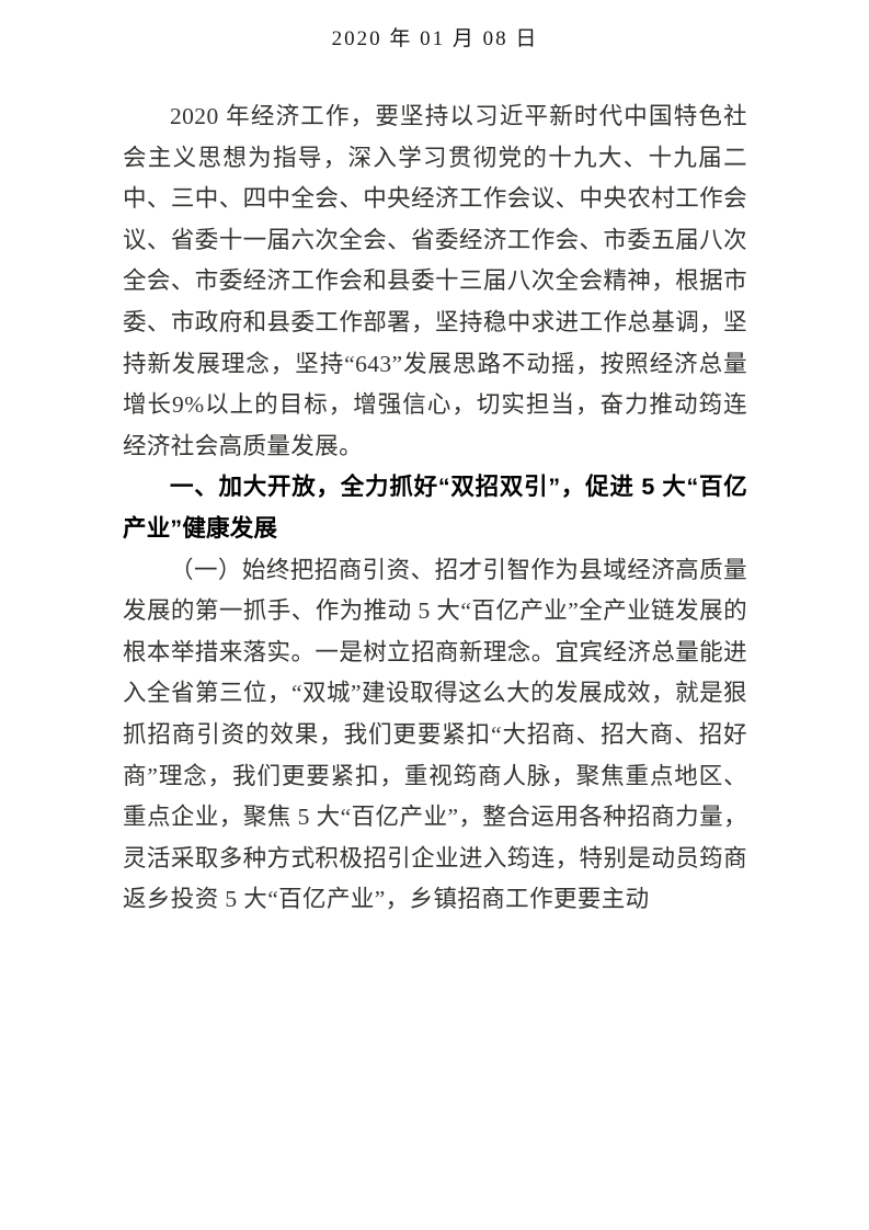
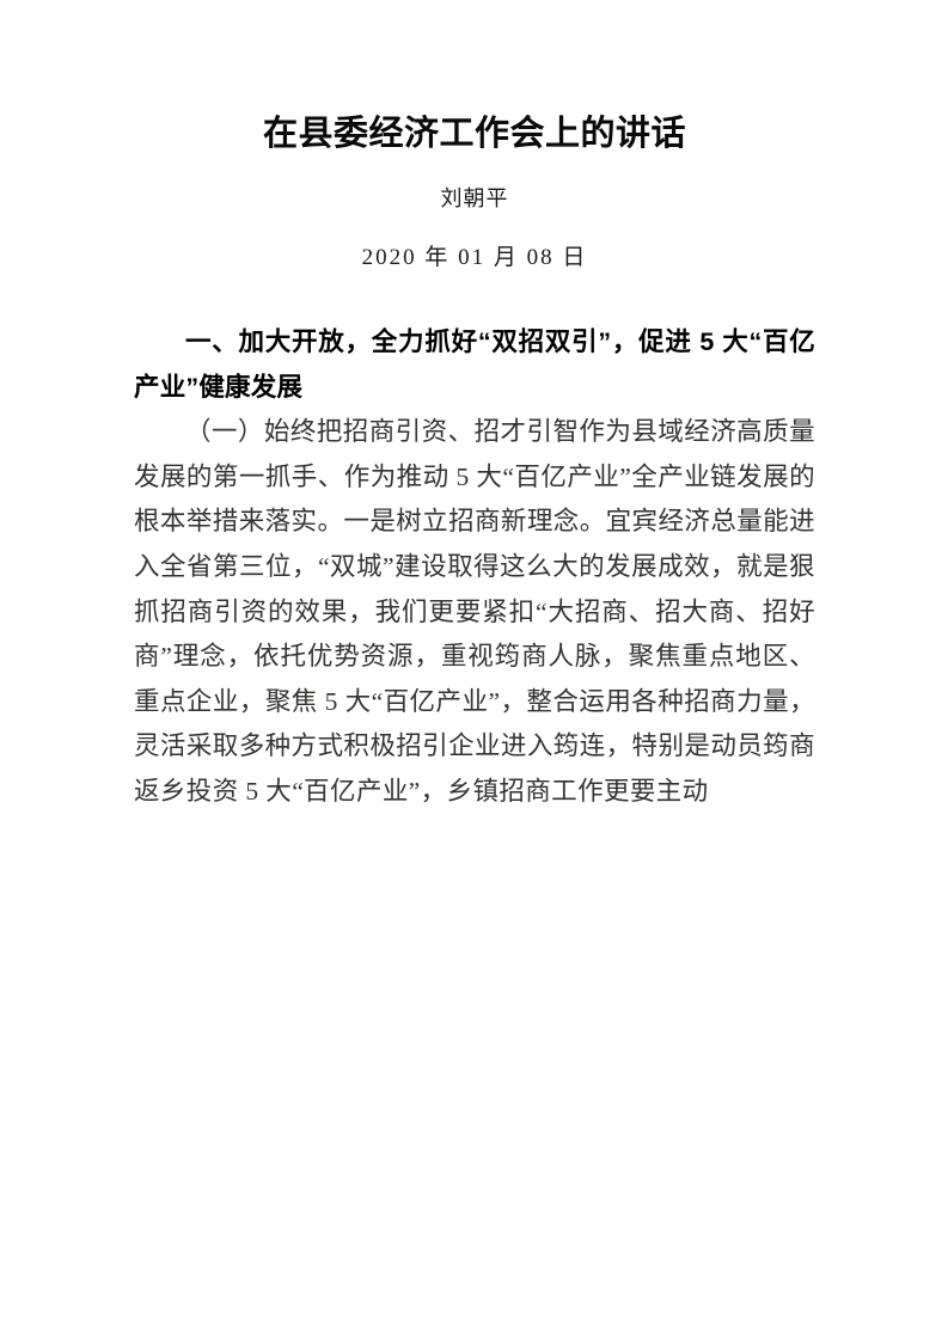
+ 在县委经济工作会上的讲话
+ 刘朝平
  2020 年 01 月 08 日
- 2020 年经济工作，要坚持以习近平新时代中国特色社会主义思想为指导，深入学习贯彻党的十九大、十九届二中、三中、四中全会、中央经济工作会议、中央农村工作会议、省委十一届六次全会、省委经济工作会、市委五届八次全会、市委经济工作会和县委十三届八次全会精神，根据市委、市政府和县委工作部署，坚持稳中求进工作总基调，坚持新发展理念，坚持“643”发展思路不动摇，按照经济总量增长9%以上的目标，增强信心，切实担当，奋力推动筠连经济社会高质量发展。
  一、加大开放，全力抓好“双招双引”，促进 5 大“百亿产业”健康发展
- （一）始终把招商引资、招才引智作为县域经济高质量发展的第一抓手、作为推动 5 大“百亿产业”全产业链发展的根本举措来落实。一是树立招商新理念。宜宾经济总量能进入全省第三位，“双城”建设取得这么大的发展成效，就是狠抓招商引资的效果，我们更要紧扣“大招商、招大商、招好商”理念，我们更要紧扣，重视筠商人脉，聚焦重点地区、重点企业，聚焦 5 大“百亿产业”，整合运用各种招商力量，灵活采取多种方式积极招引企业进入筠连，特别是动员筠商返乡投资 5 大“百亿产业”，乡镇招商工作更要主动
+ （一）始终把招商引资、招才引智作为县域经济高质量发展的第一抓手、作为推动 5 大“百亿产业”全产业链发展的根本举措来落实。一是树立招商新理念。宜宾经济总量能进入全省第三位，“双城”建设取得这么大的发展成效，就是狠抓招商引资的效果，我们更要紧扣“大招商、招大商、招好商”理念，依托优势资源，重视筠商人脉，聚焦重点地区、重点企业，聚焦 5 大“百亿产业”，整合运用各种招商力量，灵活采取多种方式积极招引企业进入筠连，特别是动员筠商返乡投资 5 大“百亿产业”，乡镇招商工作更要主动
